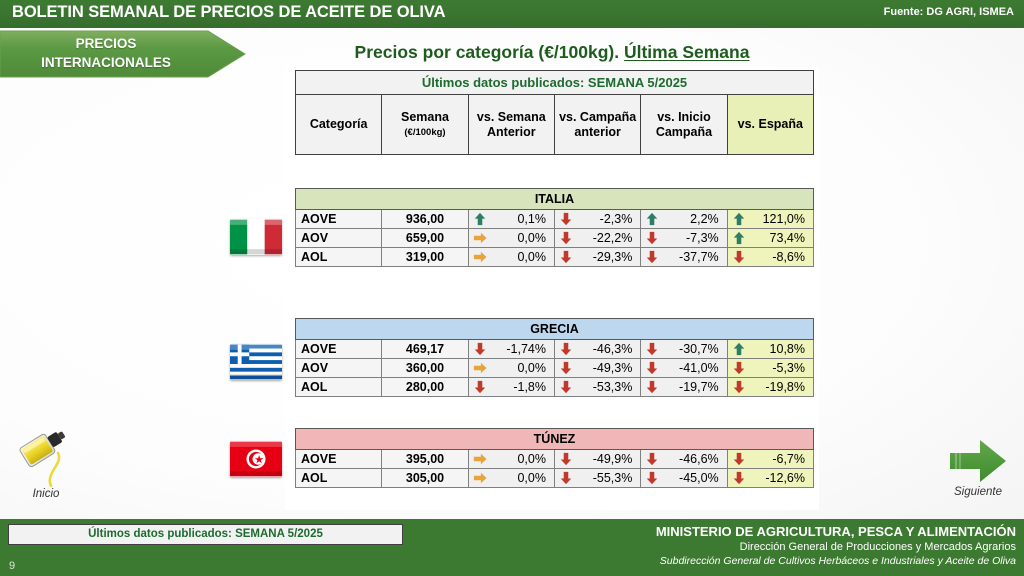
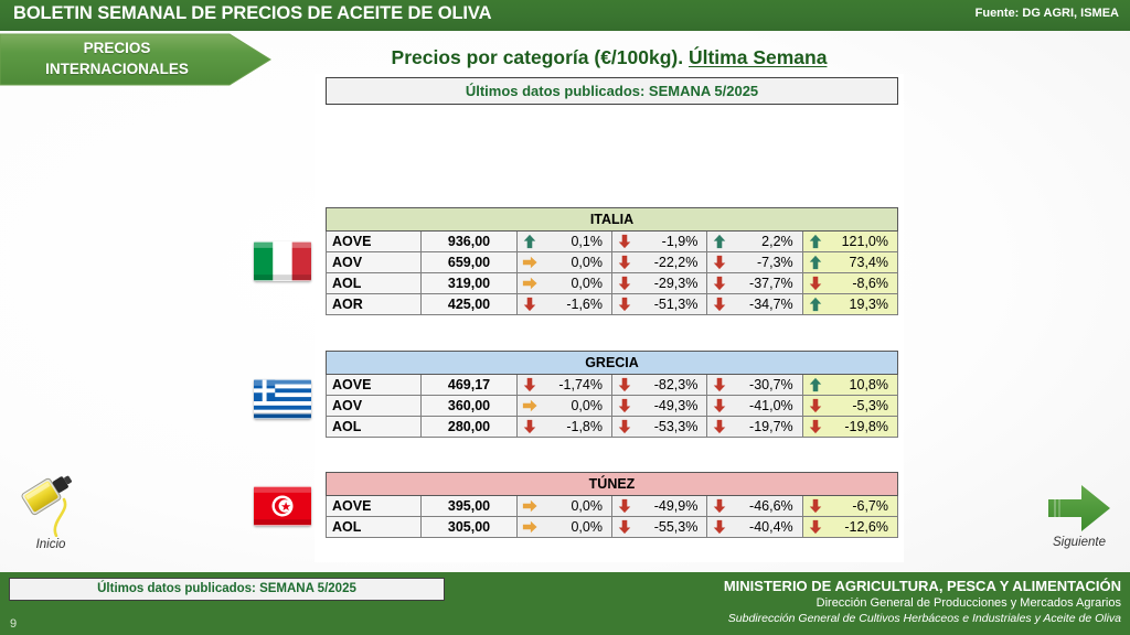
  BOLETIN SEMANAL DE PRECIOS DE ACEITE DE OLIVA
  Fuente: DG AGRI, ISMEA
  PRECIOS
  INTERNACIONALES
  Precios por categoría (€/100kg). Última Semana
  Últimos datos publicados: SEMANA 5/2025
- Categoría	Semana (€/100kg)	vs. Semana Anterior	vs. Campaña anterior	vs. Inicio Campaña	vs. España
  ITALIA
- AOVE	936,00	0,1%	-2,3%	2,2%	121,0%
+ AOVE	936,00	0,1%	-1,9%	2,2%	121,0%
  AOV	659,00	0,0%	-22,2%	-7,3%	73,4%
  AOL	319,00	0,0%	-29,3%	-37,7%	-8,6%
+ AOR	425,00	-1,6%	-51,3%	-34,7%	19,3%
  GRECIA
- AOVE	469,17	-1,74%	-46,3%	-30,7%	10,8%
+ AOVE	469,17	-1,74%	-82,3%	-30,7%	10,8%
  AOV	360,00	0,0%	-49,3%	-41,0%	-5,3%
  AOL	280,00	-1,8%	-53,3%	-19,7%	-19,8%
  TÚNEZ
  AOVE	395,00	0,0%	-49,9%	-46,6%	-6,7%
- AOL	305,00	0,0%	-55,3%	-45,0%	-12,6%
+ AOL	305,00	0,0%	-55,3%	-40,4%	-12,6%
  Inicio
  Siguiente
  Últimos datos publicados: SEMANA 5/2025
  9
  MINISTERIO DE AGRICULTURA, PESCA Y ALIMENTACIÓN
  Dirección General de Producciones y Mercados Agrarios
  Subdirección General de Cultivos Herbáceos e Industriales y Aceite de Oliva
